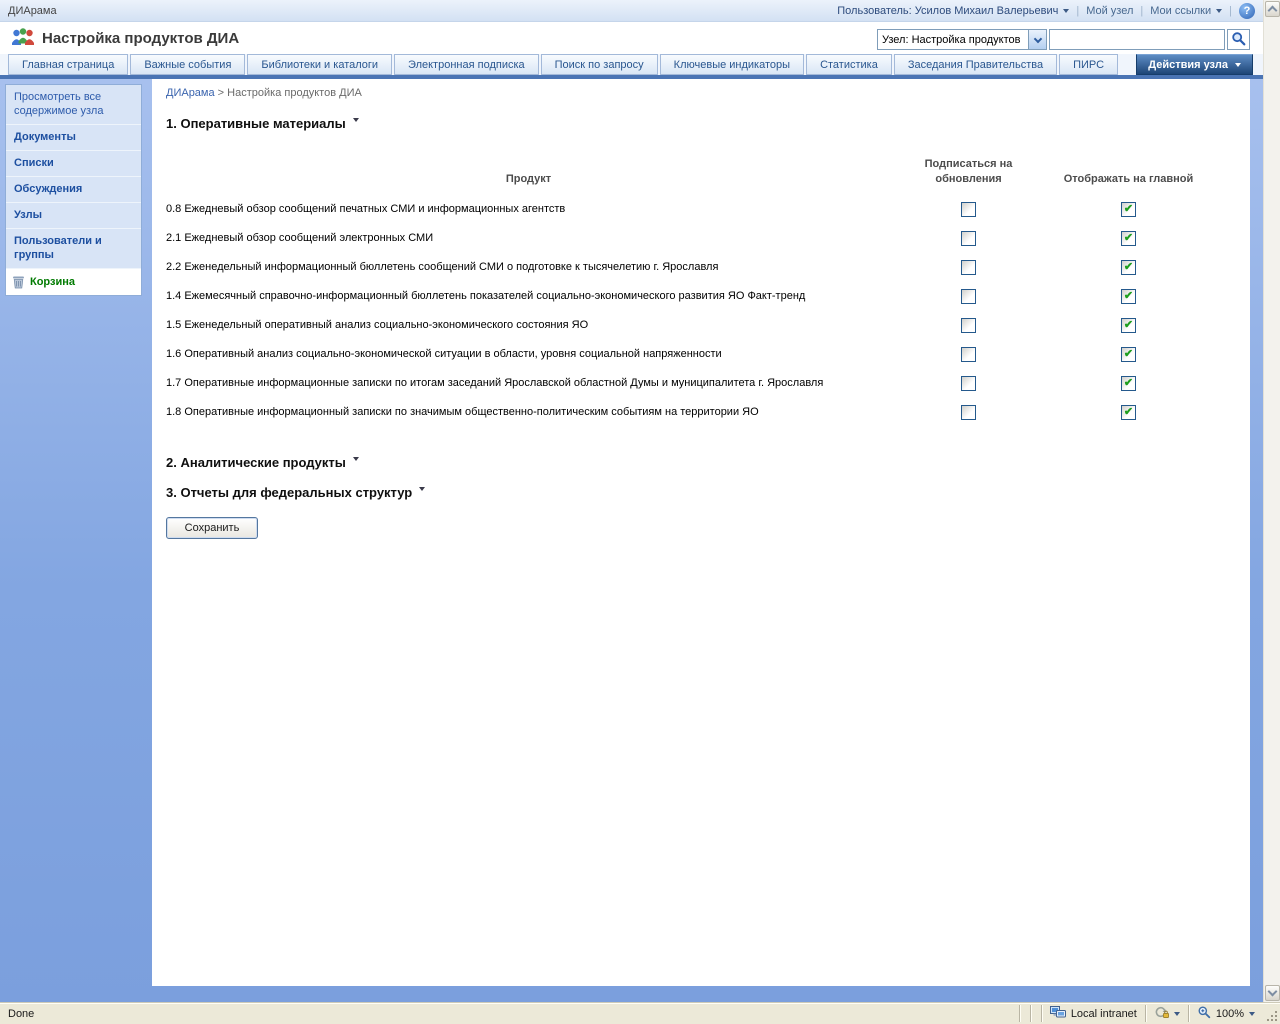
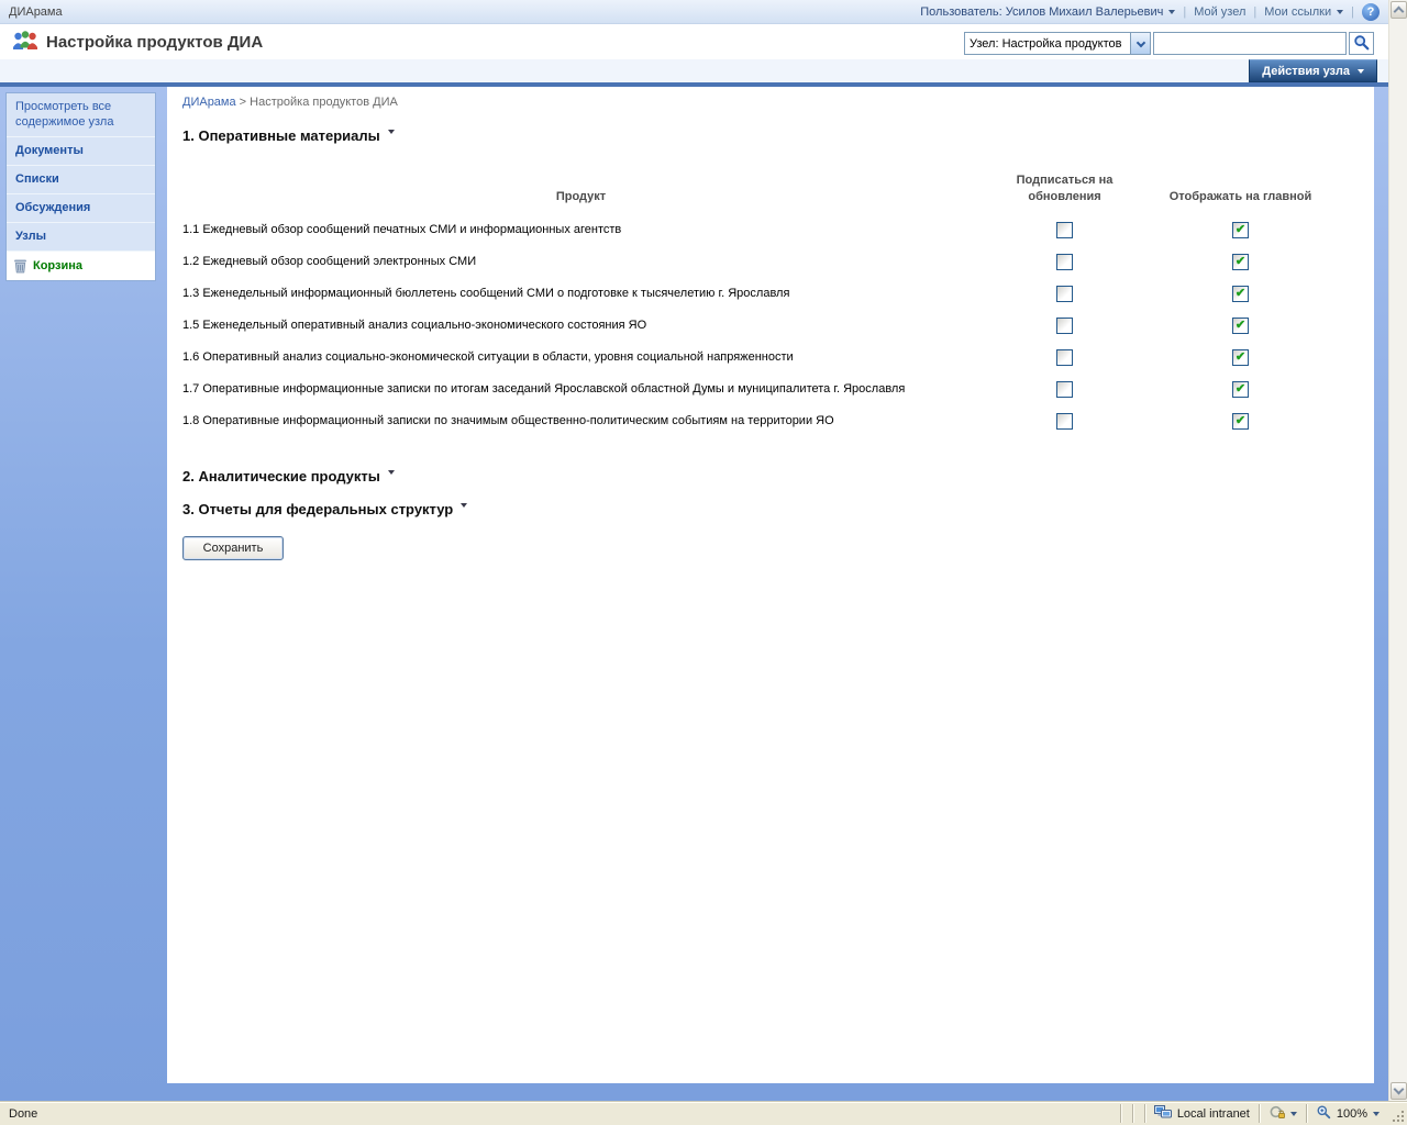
  ДИАрама
  Пользователь: Усилов Михаил Валерьевич
  |
  Мой узел
  |
  Мои ссылки
  |
  ?
  Настройка продуктов ДИА
  Узел: Настройка продуктов
- Главная страница
- Важные события
- Библиотеки и каталоги
- Электронная подписка
- Поиск по запросу
- Ключевые индикаторы
- Статистика
- Заседания Правительства
- ПИРС
  Действия узла
  Просмотреть все содержимое узла
  Документы
  Списки
  Обсуждения
  Узлы
- Пользователи и группы
  Корзина
  ДИАрама > Настройка продуктов ДИА
  1. Оперативные материалы
  Продукт	Подписаться на обновления	Отображать на главной
- 0.8 Ежедневый обзор сообщений печатных СМИ и информационных агентств		✔
+ 1.1 Ежедневый обзор сообщений печатных СМИ и информационных агентств		✔
- 2.1 Ежедневый обзор сообщений электронных СМИ		✔
+ 1.2 Ежедневый обзор сообщений электронных СМИ		✔
- 2.2 Еженедельный информационный бюллетень сообщений СМИ о подготовке к тысячелетию г. Ярославля		✔
+ 1.3 Еженедельный информационный бюллетень сообщений СМИ о подготовке к тысячелетию г. Ярославля		✔
- 1.4 Ежемесячный справочно-информационный бюллетень показателей социально-экономического развития ЯО Факт-тренд		✔
  1.5 Еженедельный оперативный анализ социально-экономического состояния ЯО		✔
  1.6 Оперативный анализ социально-экономической ситуации в области, уровня социальной напряженности		✔
  1.7 Оперативные информационные записки по итогам заседаний Ярославской областной Думы и муниципалитета г. Ярославля		✔
  1.8 Оперативные информационный записки по значимым общественно-политическим событиям на территории ЯО		✔
  2. Аналитические продукты
  3. Отчеты для федеральных структур
  Сохранить
  Done
  Local intranet
  100%
